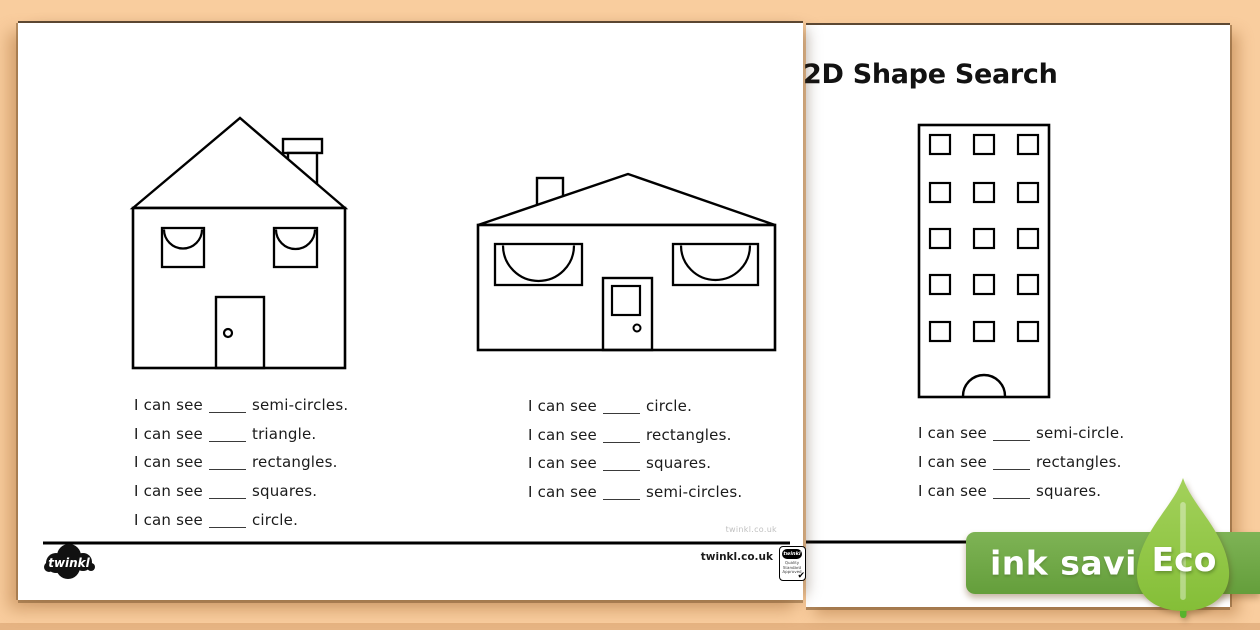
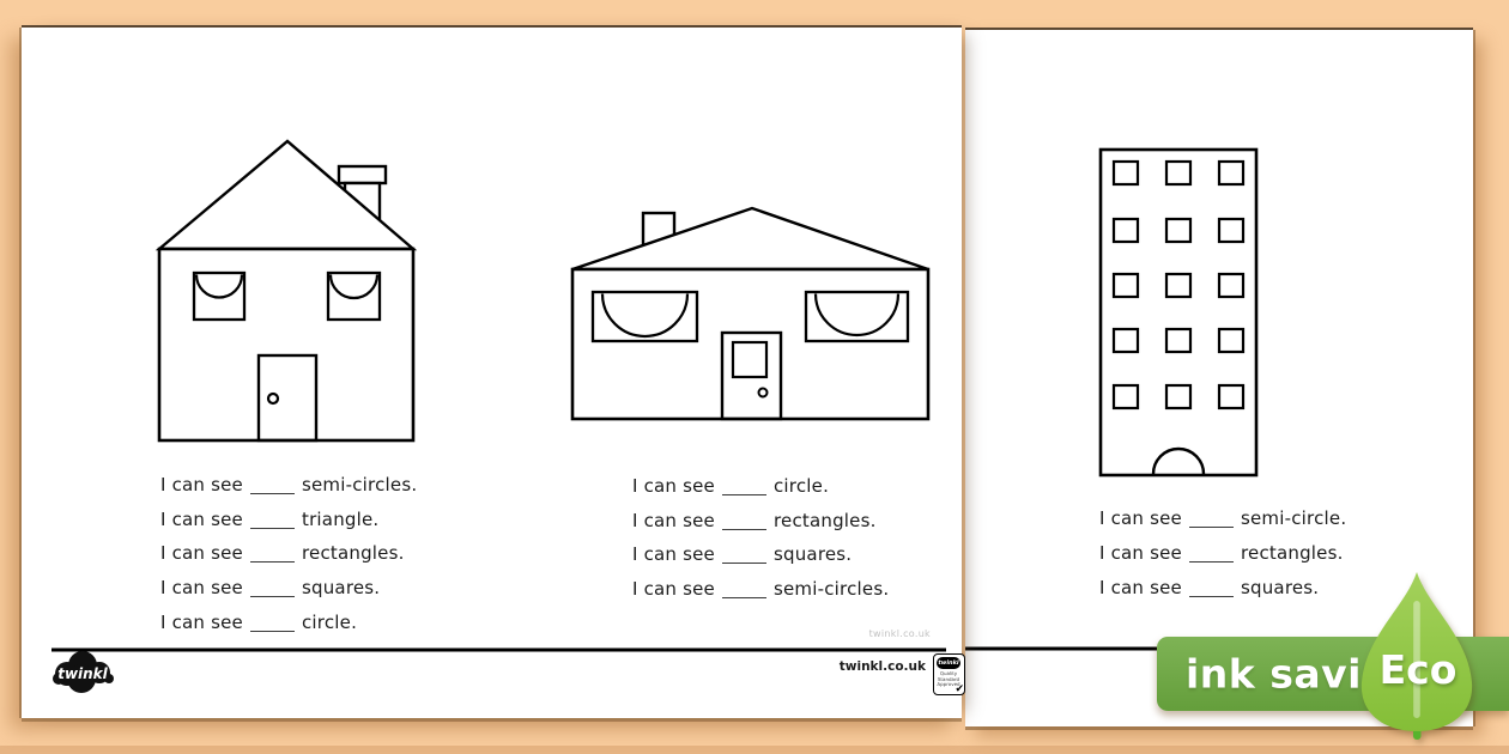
- 2D Shape Search
  I can see
  semi-circle.
  I can see
  rectangles.
  I can see
  squares.
  I can see
  semi-circles.
  I can see
  triangle.
  I can see
  rectangles.
  I can see
  squares.
  I can see
  circle.
  I can see
  circle.
  I can see
  rectangles.
  I can see
  squares.
  I can see
  semi-circles.
  twinkl.co.uk
  twinkl.co.uk
  twinkl
  ✔
  ink savi
  Eco
